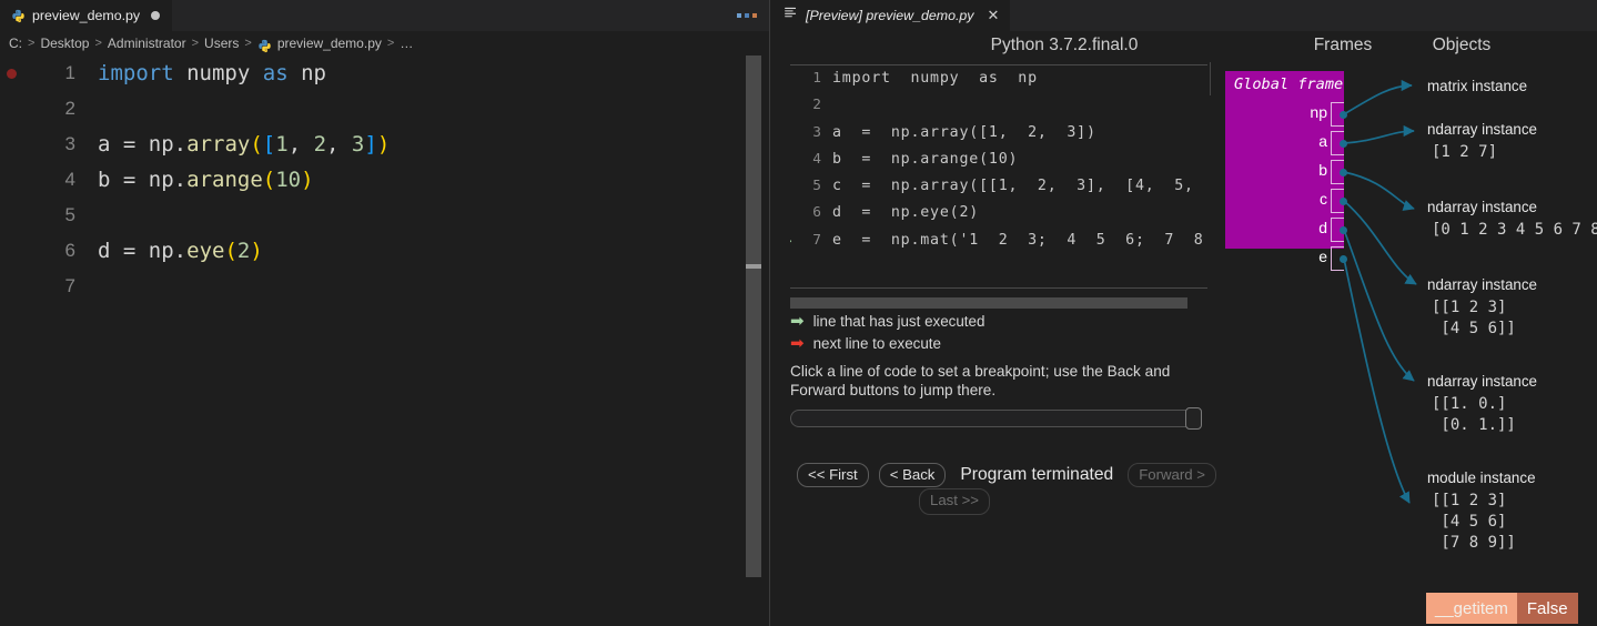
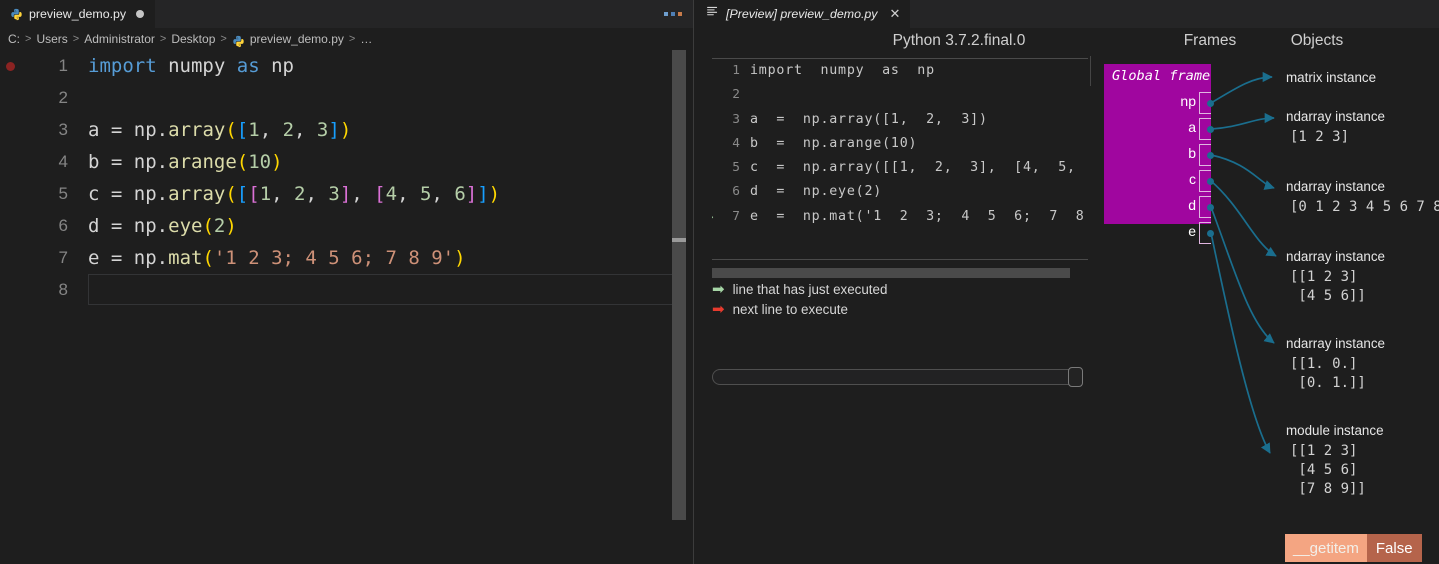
  preview_demo.py
  C:
  >
- Desktop
+ Users
  >
  Administrator
  >
- Users
+ Desktop
  >
  preview_demo.py
  >
  …
  1
  import numpy as np
  2
  3
  a = np.array([1, 2, 3])
  4
  b = np.arange(10)
  5
+ c = np.array([[1, 2, 3], [4, 5, 6]])
  6
  d = np.eye(2)
  7
+ e = np.mat('1 2 3; 4 5 6; 7 8 9')
+ 8
  [Preview] preview_demo.py
  ✕
  Python 3.7.2.final.0
  Frames
  Objects
  1
  import numpy as np
  2
  3
  a = np.array([1, 2, 3])
  4
  b = np.arange(10)
  5
  c = np.array([[1, 2, 3], [4, 5,
  6
  d = np.eye(2)
  7
  e = np.mat('1 2 3; 4 5 6; 7 8
  ➡
  line that has just executed
  ➡
  next line to execute
- Click a line of code to set a breakpoint; use the Back and Forward buttons to jump there.
- << First
- < Back
- Program terminated
- Forward >
- Last >>
  Global frame
  np
  a
  b
  c
  d
  e
  __getitem
  False
  matrix instance
  ndarray instance
- [1 2 7]
+ [1 2 3]
  ndarray instance
  [0 1 2 3 4 5 6 7 8
  ndarray instance
  [[1 2 3]
  [4 5 6]]
  ndarray instance
  [[1. 0.]
  [0. 1.]]
  module instance
  [[1 2 3]
  [4 5 6]
  [7 8 9]]
